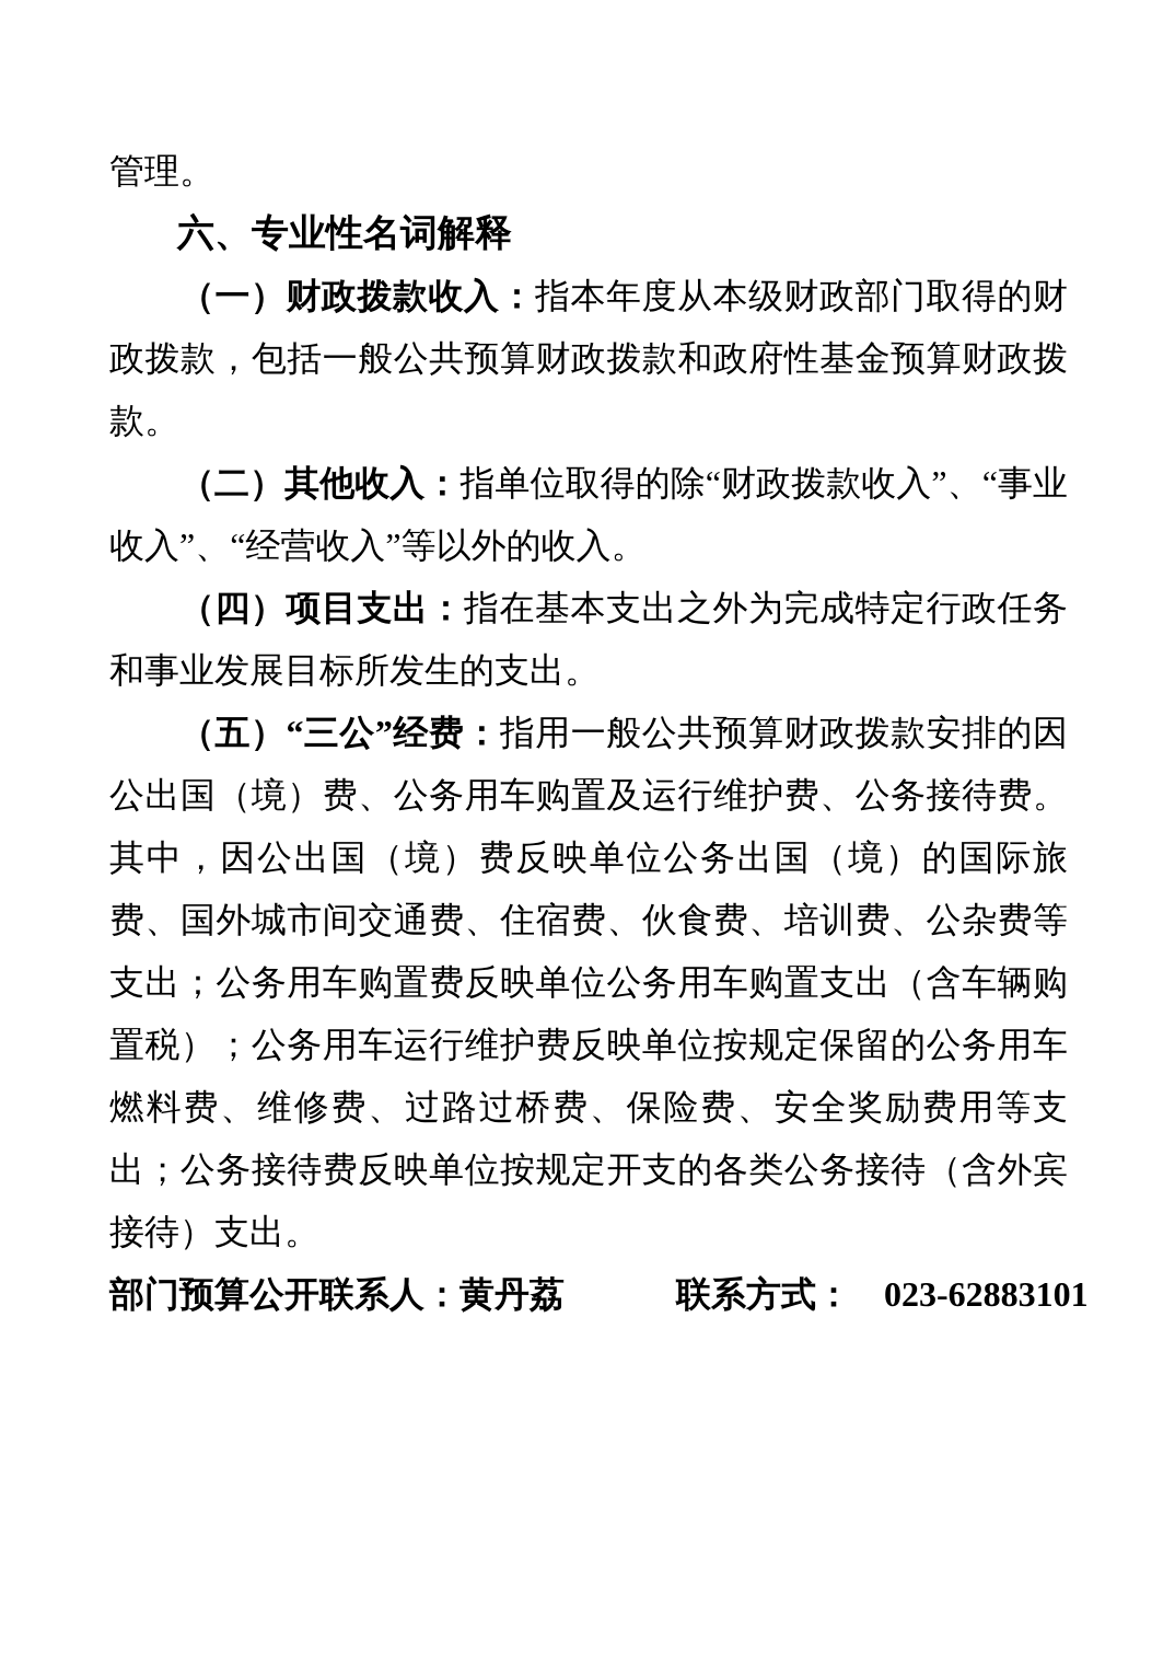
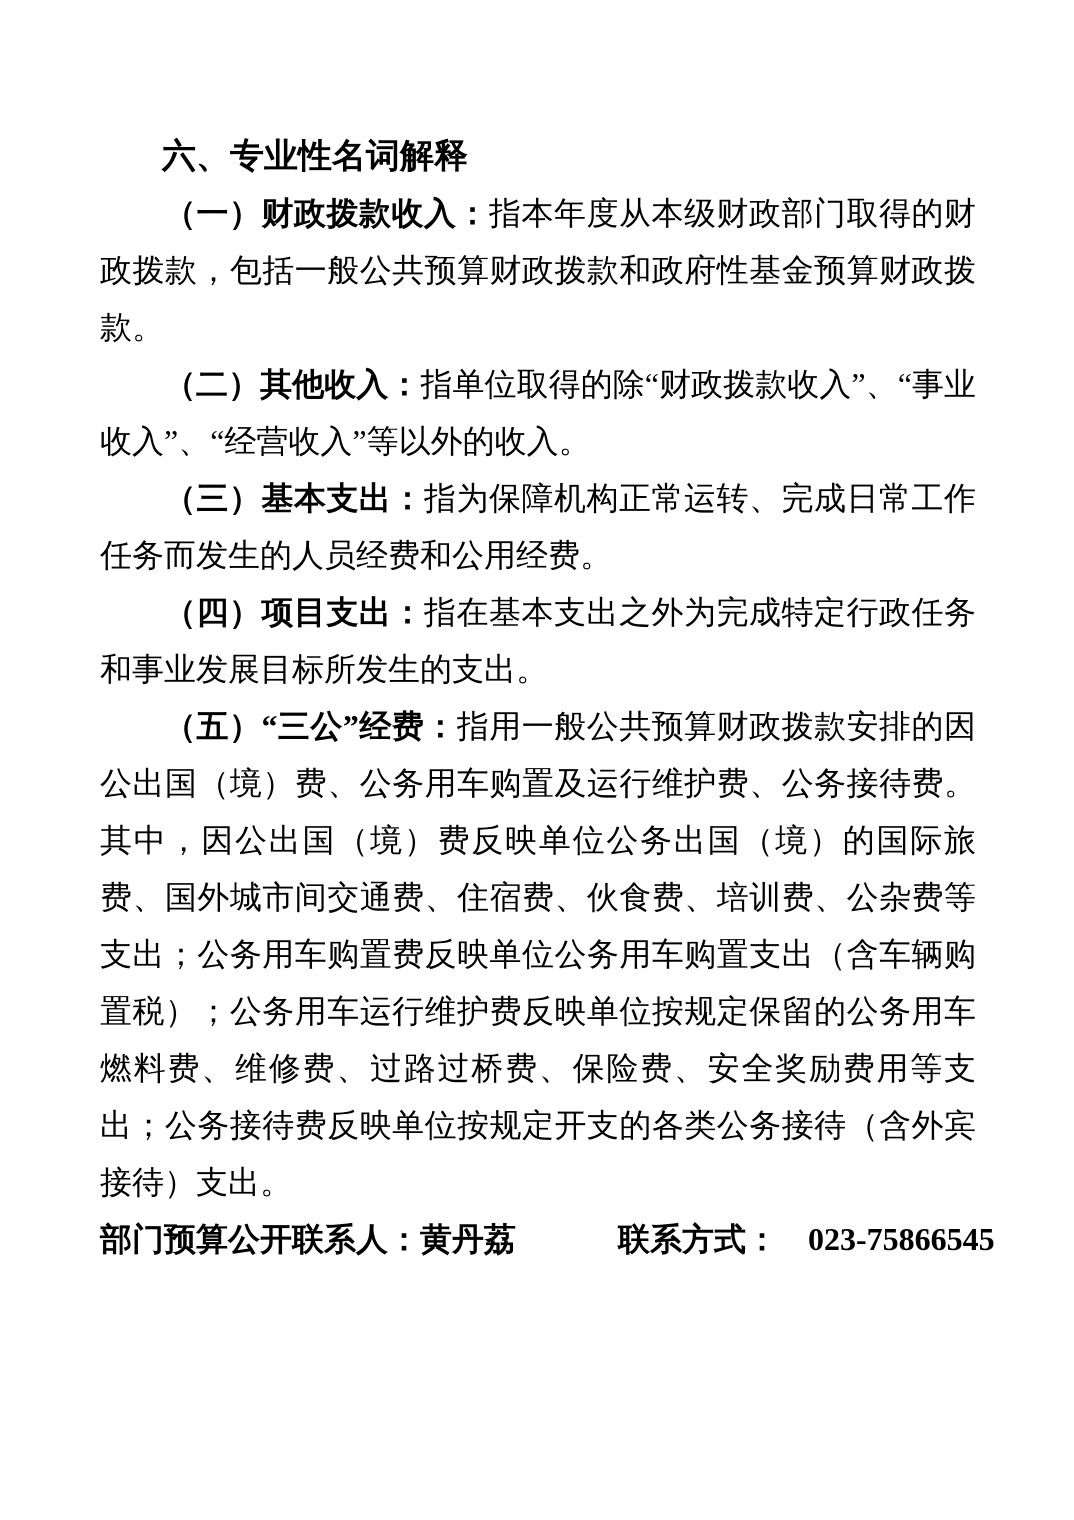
- 管理。
  六、专业性名词解释
  （一）财政拨款收入：指本年度从本级财政部门取得的财政拨款，包括一般公共预算财政拨款和政府性基金预算财政拨款。
  （二）其他收入：指单位取得的除“财政拨款收入”、“事业收入”、“经营收入”等以外的收入。
+ （三）基本支出：指为保障机构正常运转、完成日常工作任务而发生的人员经费和公用经费。
  （四）项目支出：指在基本支出之外为完成特定行政任务和事业发展目标所发生的支出。
  （五）“三公”经费：指用一般公共预算财政拨款安排的因公出国（境）费、公务用车购置及运行维护费、公务接待费。其中，因公出国（境）费反映单位公务出国（境）的国际旅费、国外城市间交通费、住宿费、伙食费、培训费、公杂费等支出；公务用车购置费反映单位公务用车购置支出（含车辆购置税）；公务用车运行维护费反映单位按规定保留的公务用车燃料费、维修费、过路过桥费、保险费、安全奖励费用等支出；公务接待费反映单位按规定开支的各类公务接待（含外宾接待）支出。
- 部门预算公开联系人：黄丹荔 联系方式： 023-62883101
+ 部门预算公开联系人：黄丹荔 联系方式： 023-75866545
